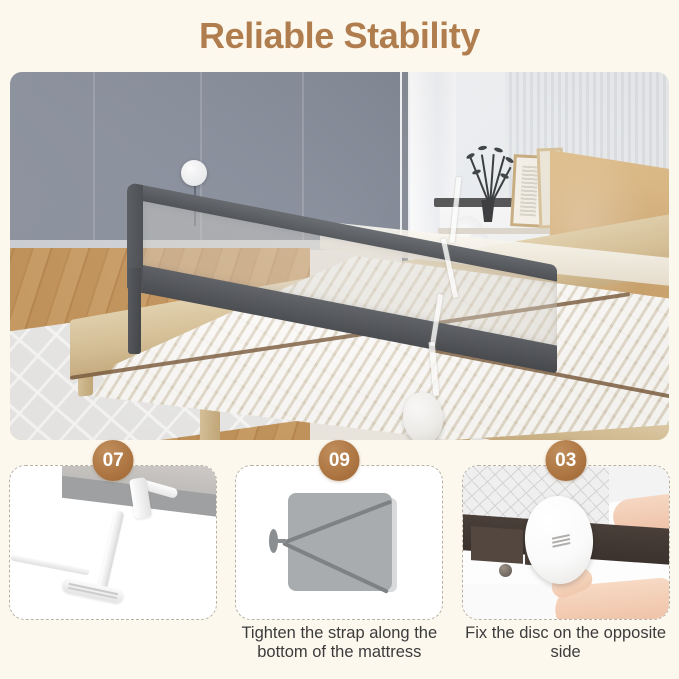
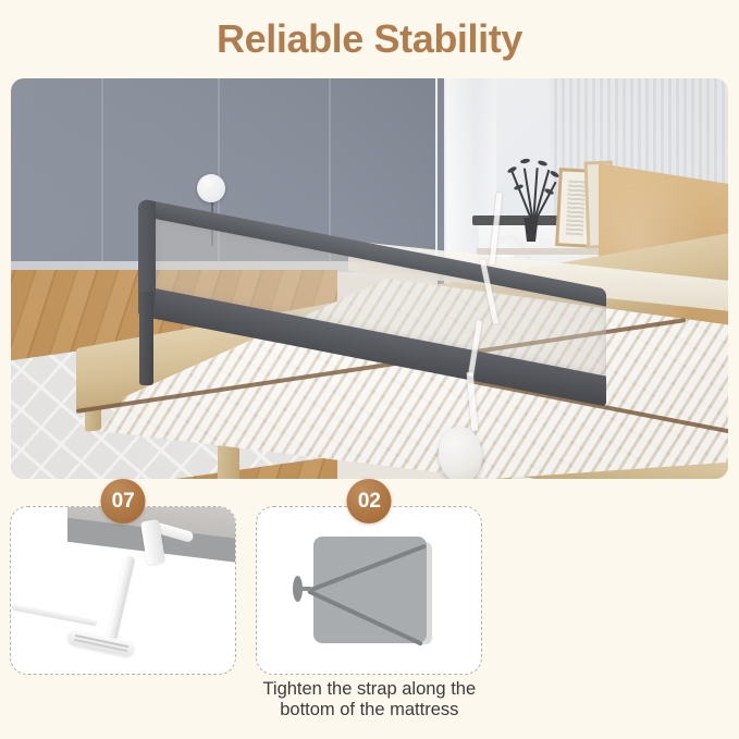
  Reliable Stability
  07
- 09
+ 02
  Tighten the strap along the bottom of the mattress
- 03
- Fix the disc on the opposite side
